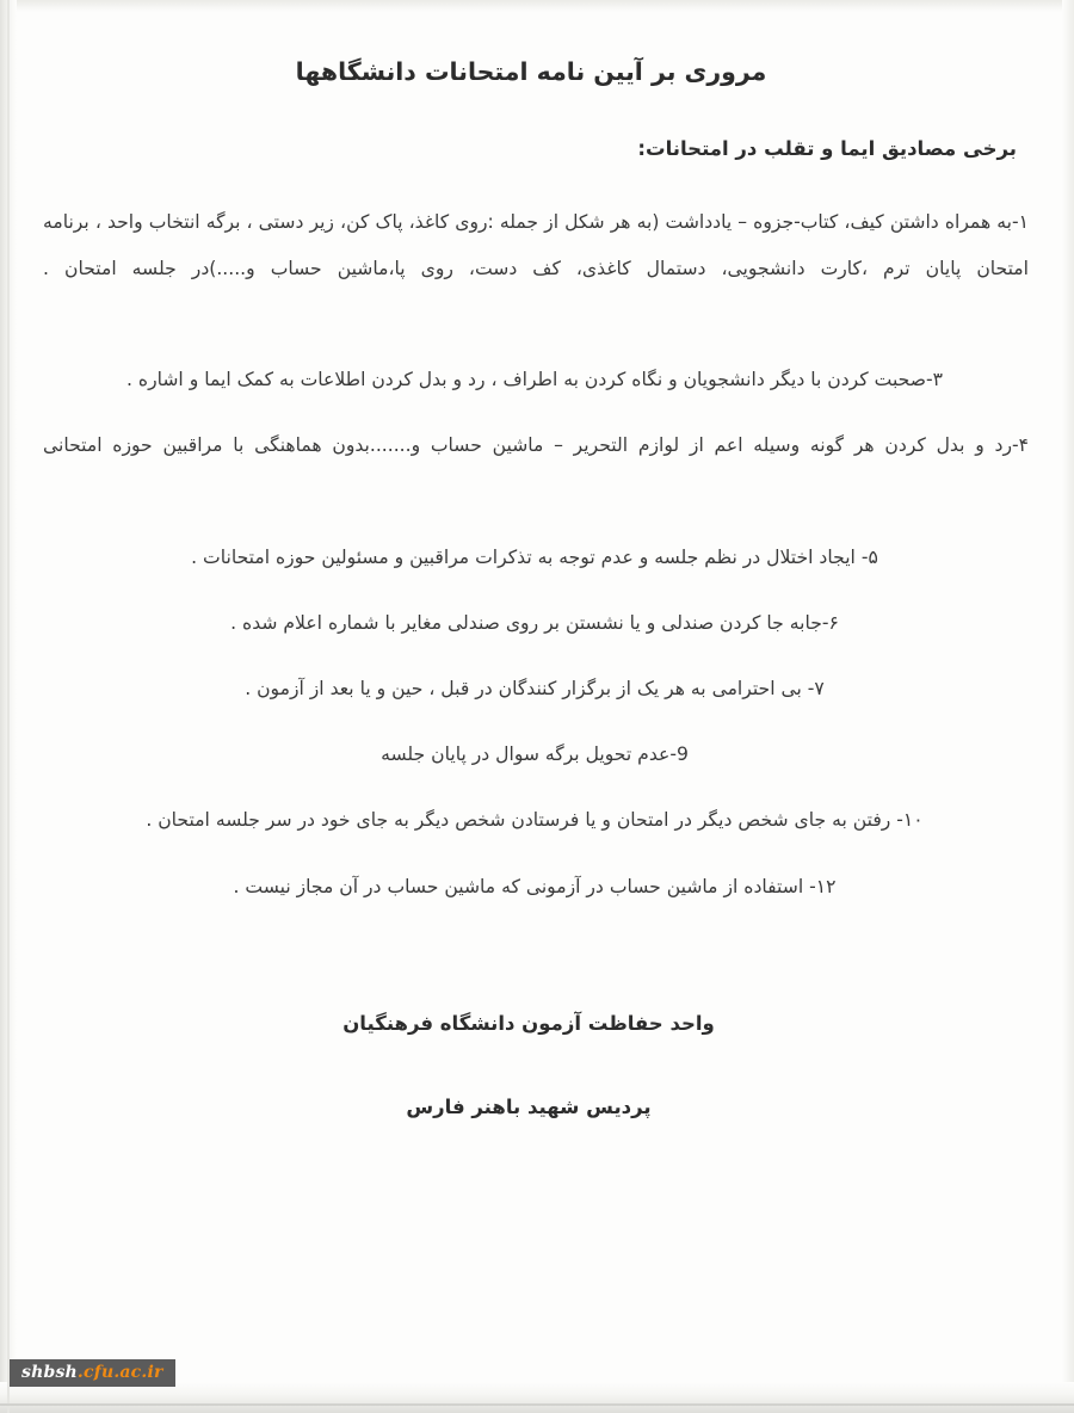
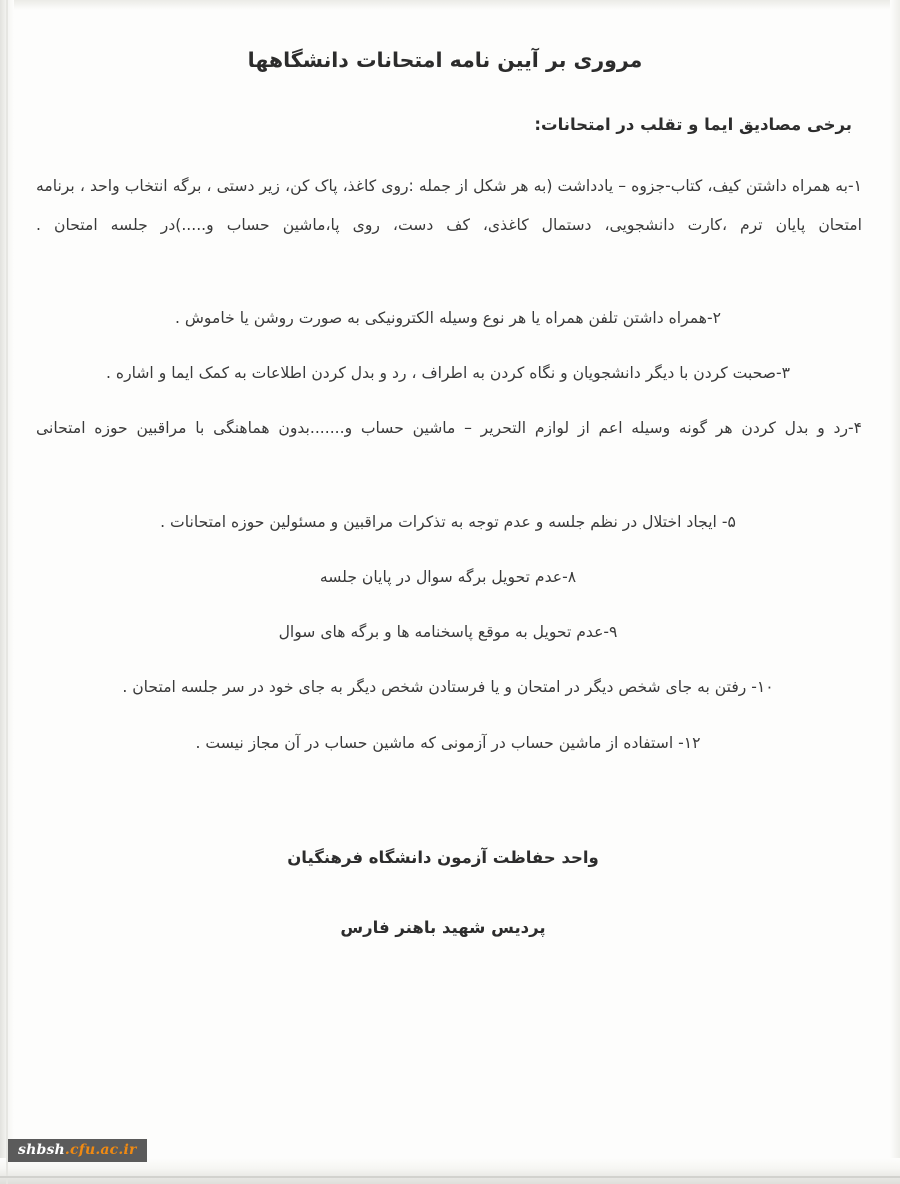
  مروری بر آیین نامه امتحانات دانشگاهها
  برخی مصادیق ایما و تقلب در امتحانات:
  ۱-به همراه داشتن کیف، کتاب-جزوه – یادداشت (به هر شکل از جمله :روی کاغذ، پاک کن، زیر دستی ، برگه انتخاب واحد ، برنامه امتحان پایان ترم ،کارت دانشجویی، دستمال کاغذی، کف دست، روی پا،ماشین حساب و.....)در جلسه امتحان .
+ ۲-همراه داشتن تلفن همراه یا هر نوع وسیله الکترونیکی به صورت روشن یا خاموش .
  ۳-صحبت کردن با دیگر دانشجویان و نگاه کردن به اطراف ، رد و بدل کردن اطلاعات به کمک ایما و اشاره .
  ۴-رد و بدل کردن هر گونه وسیله اعم از لوازم التحریر – ماشین حساب و.......بدون هماهنگی با مراقبین حوزه امتحانی
  ۵- ایجاد اختلال در نظم جلسه و عدم توجه به تذکرات مراقبین و مسئولین حوزه امتحانات .
- ۶-جابه جا کردن صندلی و یا نشستن بر روی صندلی مغایر با شماره اعلام شده .
- ۷- بی احترامی به هر یک از برگزار کنندگان در قبل ، حین و یا بعد از آزمون .
- 9-عدم تحویل برگه سوال در پایان جلسه
+ ۸-عدم تحویل برگه سوال در پایان جلسه
+ ۹-عدم تحویل به موقع پاسخنامه ها و برگه های سوال
  ۱۰- رفتن به جای شخص دیگر در امتحان و یا فرستادن شخص دیگر به جای خود در سر جلسه امتحان .
  ۱۲- استفاده از ماشین حساب در آزمونی که ماشین حساب در آن مجاز نیست .
  واحد حفاظت آزمون دانشگاه فرهنگیان
  پردیس شهید باهنر فارس
  shbsh.cfu.ac.ir
